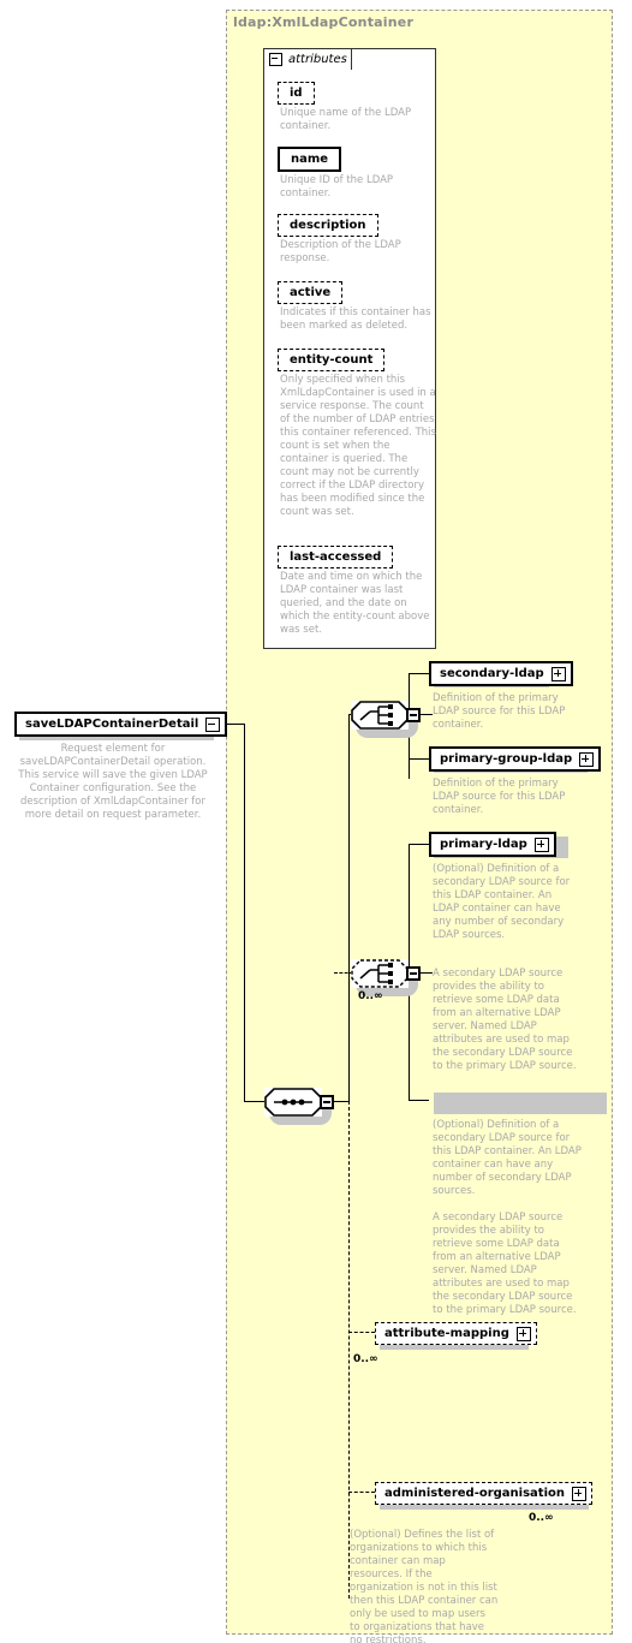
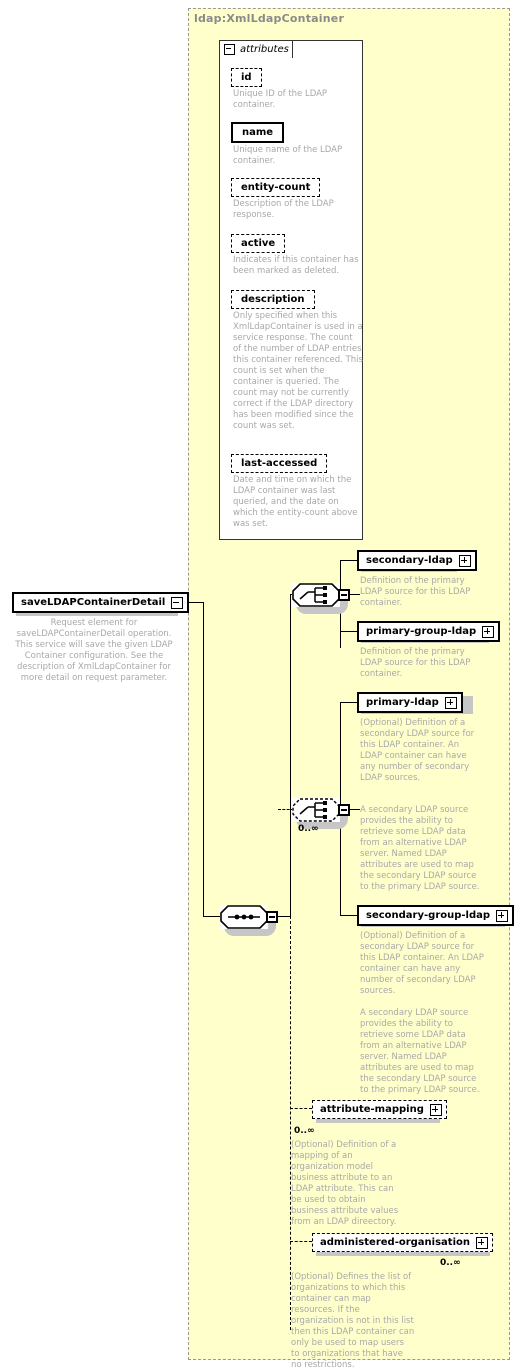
  ldap:XmlLdapContainer
  attributes
  id
- Unique name of the LDAP container.
+ Unique ID of the LDAP container.
  name
- Unique ID of the LDAP container.
+ Unique name of the LDAP container.
- description
+ entity-count
  Description of the LDAP response.
  active
  Indicates if this container has been marked as deleted.
- entity-count
+ description
  Only specified when this XmlLdapContainer is used in a service response. The count of the number of LDAP entries this container referenced. This count is set when the container is queried. The count may not be currently correct if the LDAP directory has been modified since the count was set.
  last-accessed
  Date and time on which the LDAP container was last queried, and the date on which the entity-count above was set.
  saveLDAPContainerDetail
  Request element for saveLDAPContainerDetail operation. This service will save the given LDAP Container configuration. See the description of XmlLdapContainer for more detail on request parameter.
  secondary-ldap
  Definition of the primary LDAP source for this LDAP container.
  primary-group-ldap
  Definition of the primary LDAP source for this LDAP container.
  0..∞
  primary-ldap
  (Optional) Definition of a secondary LDAP source for this LDAP container. An LDAP container can have any number of secondary LDAP sources.
  A secondary LDAP source provides the ability to retrieve some LDAP data from an alternative LDAP server. Named LDAP attributes are used to map the secondary LDAP source to the primary LDAP source.
+ secondary-group-ldap
  (Optional) Definition of a secondary LDAP source for this LDAP container. An LDAP container can have any number of secondary LDAP sources.
  A secondary LDAP source provides the ability to retrieve some LDAP data from an alternative LDAP server. Named LDAP attributes are used to map the secondary LDAP source to the primary LDAP source.
  attribute-mapping
  0..∞
+ (Optional) Definition of a mapping of an organization model business attribute to an LDAP attribute. This can be used to obtain business attribute values from an LDAP direectory.
  administered-organisation
  0..∞
  (Optional) Defines the list of organizations to which this container can map resources. If the organization is not in this list then this LDAP container can only be used to map users to organizations that have no restrictions.
